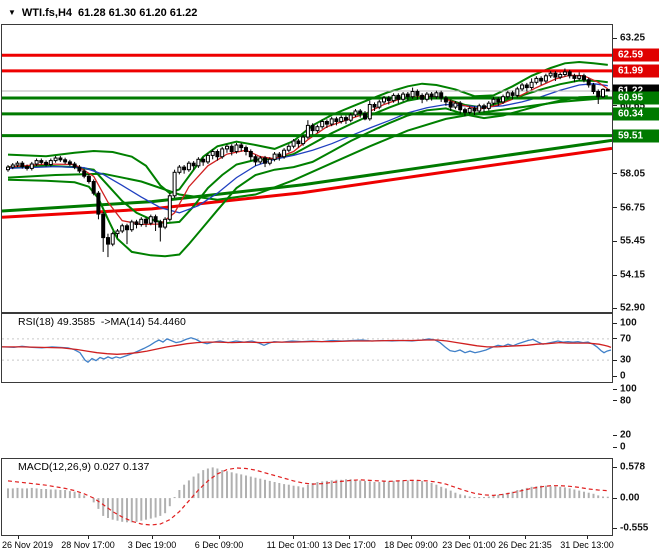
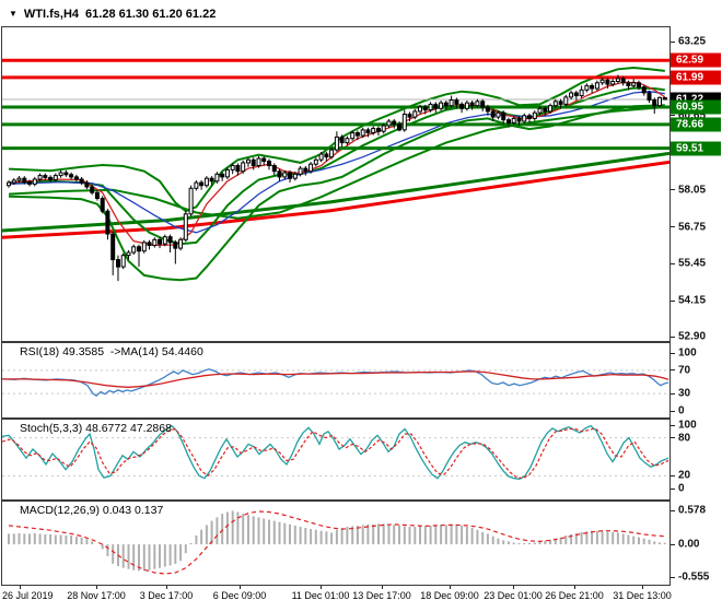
  ▼
  WTI.fs,H4
  61.28 61.30 61.20 61.22
  RSI(18) 49.3585 ->MA(14) 54.4460
+ Stoch(5,3,3) 48.6772 47.2868
- MACD(12,26,9) 0.027 0.137
+ MACD(12,26,9) 0.043 0.137
  63.25
  60.65
  58.05
  56.75
  55.45
  54.15
  52.90
  100
  70
  30
  0
  100
  80
  20
  0
  0.578
  0.00
  -0.555
  62.59
  61.99
  60.95
- 60.34
+ 78.66
  59.51
- 26 Nov 2019
+ 26 Jul 2019
  28 Nov 17:00
- 3 Dec 19:00
+ 3 Dec 17:00
  6 Dec 09:00
  11 Dec 01:00
  13 Dec 17:00
  18 Dec 09:00
  23 Dec 01:00
- 26 Dec 21:35
+ 26 Dec 21:00
  31 Dec 13:00
